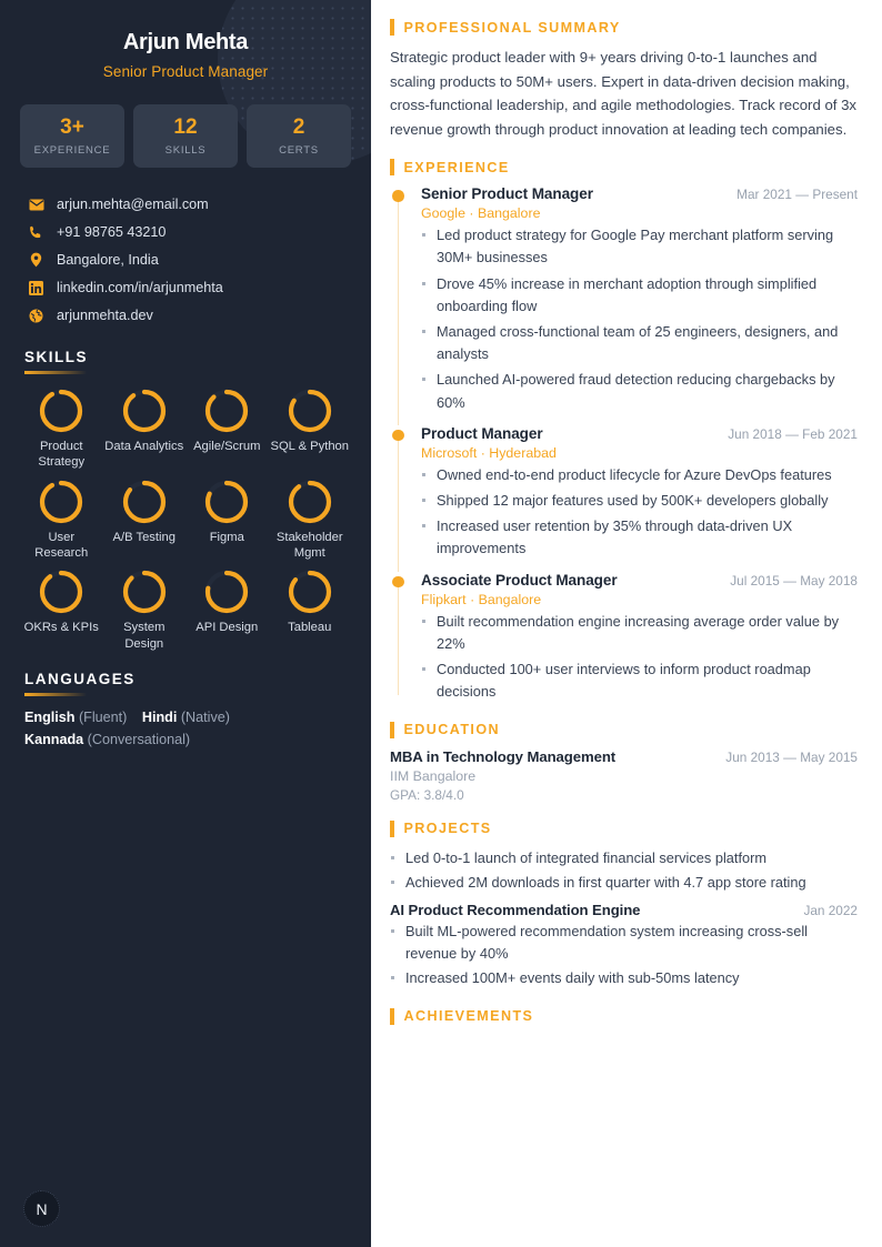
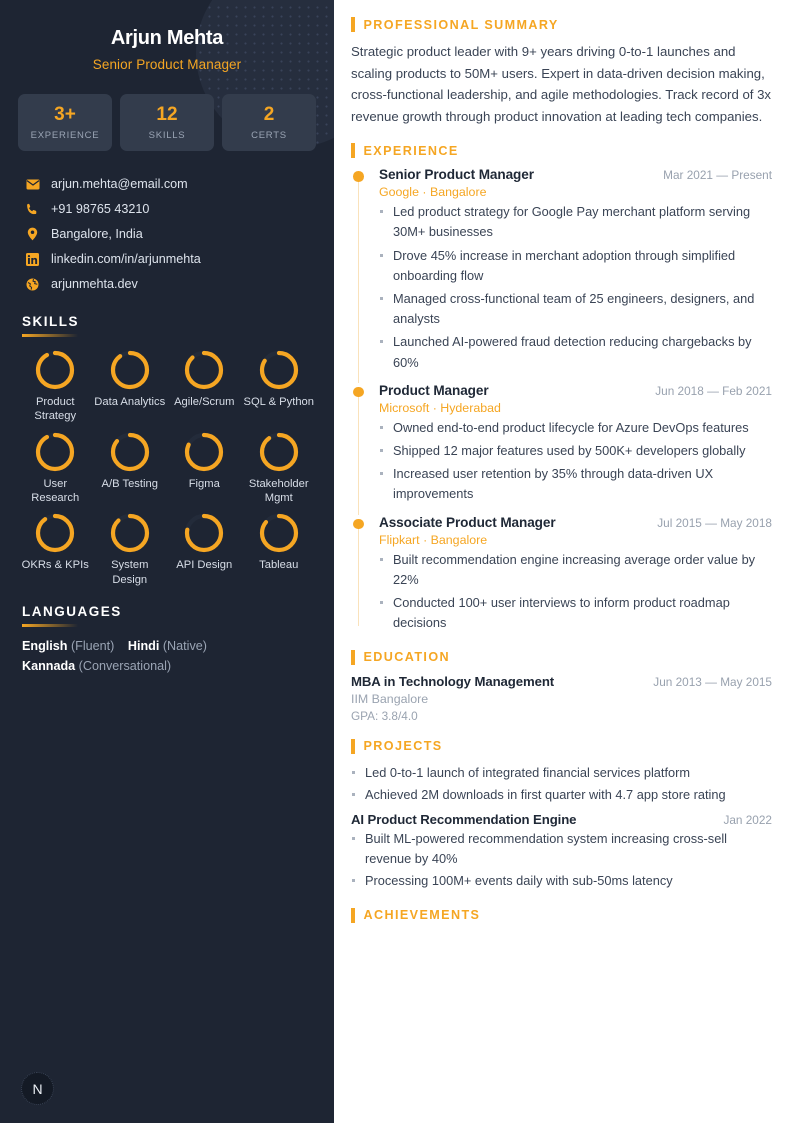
  Arjun Mehta
  Senior Product Manager
  3+
  EXPERIENCE
  12
  SKILLS
  2
  CERTS
  arjun.mehta@email.com
  +91 98765 43210
  Bangalore, India
  linkedin.com/in/arjunmehta
  arjunmehta.dev
  SKILLS
  Product Strategy
  Data Analytics
  Agile/Scrum
  SQL & Python
  User Research
  A/B Testing
  Figma
  Stakeholder Mgmt
  OKRs & KPIs
  System Design
  API Design
  Tableau
  LANGUAGES
  English (Fluent) Hindi (Native)
  Kannada (Conversational)
  N
  PROFESSIONAL SUMMARY
  Strategic product leader with 9+ years driving 0-to-1 launches and scaling products to 50M+ users. Expert in data-driven decision making, cross-functional leadership, and agile methodologies. Track record of 3x revenue growth through product innovation at leading tech companies.
  EXPERIENCE
  Senior Product Manager
  Mar 2021 — Present
  Google · Bangalore
  Led product strategy for Google Pay merchant platform serving 30M+ businesses
  Drove 45% increase in merchant adoption through simplified onboarding flow
  Managed cross-functional team of 25 engineers, designers, and analysts
  Launched AI-powered fraud detection reducing chargebacks by 60%
  Product Manager
  Jun 2018 — Feb 2021
  Microsoft · Hyderabad
  Owned end-to-end product lifecycle for Azure DevOps features
  Shipped 12 major features used by 500K+ developers globally
  Increased user retention by 35% through data-driven UX improvements
  Associate Product Manager
  Jul 2015 — May 2018
  Flipkart · Bangalore
  Built recommendation engine increasing average order value by 22%
  Conducted 100+ user interviews to inform product roadmap decisions
  EDUCATION
  MBA in Technology Management
  Jun 2013 — May 2015
  IIM Bangalore
  GPA: 3.8/4.0
  PROJECTS
  Led 0-to-1 launch of integrated financial services platform
  Achieved 2M downloads in first quarter with 4.7 app store rating
  AI Product Recommendation Engine
  Jan 2022
  Built ML-powered recommendation system increasing cross-sell revenue by 40%
- Increased 100M+ events daily with sub-50ms latency
+ Processing 100M+ events daily with sub-50ms latency
  ACHIEVEMENTS
